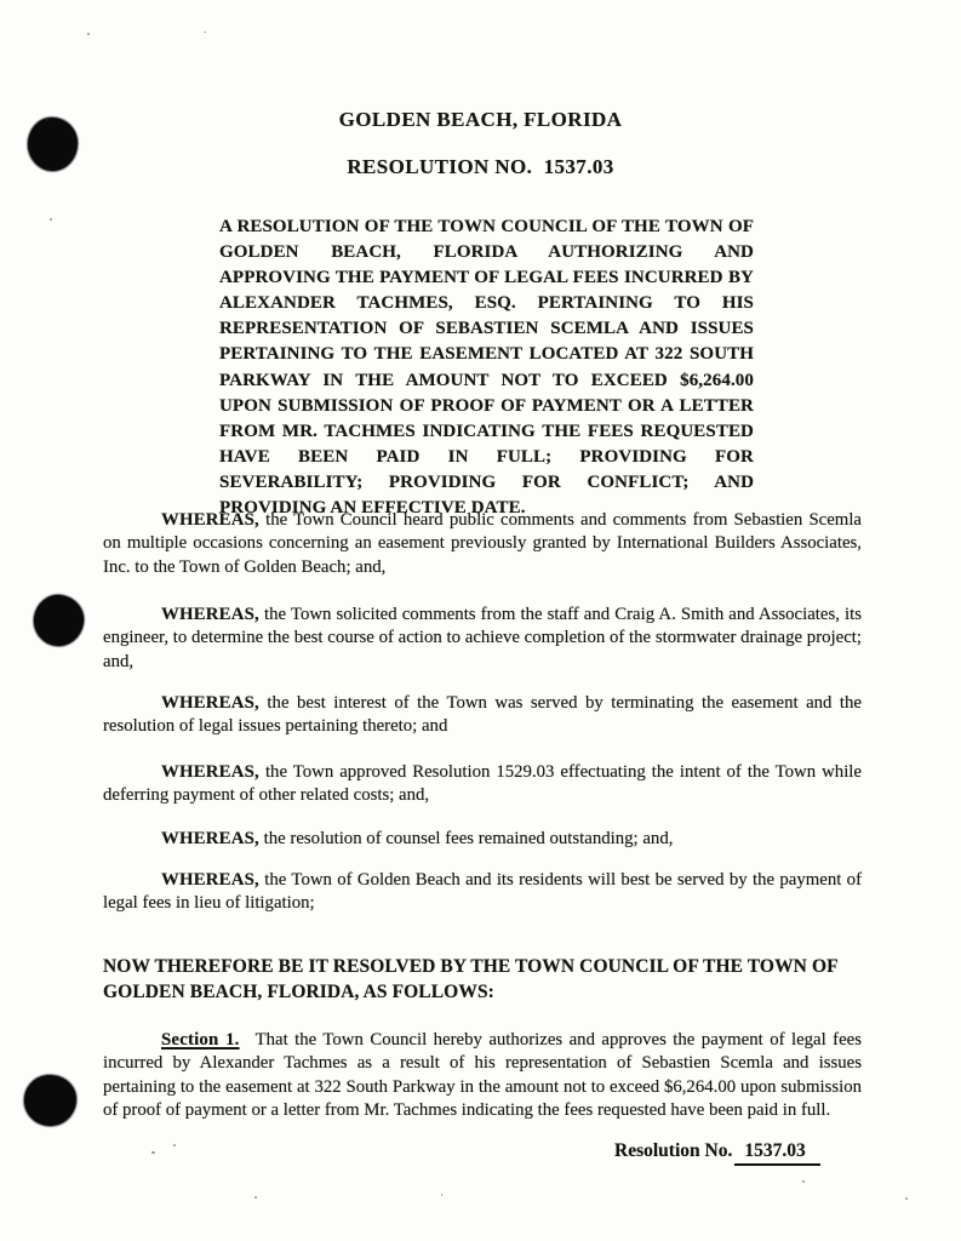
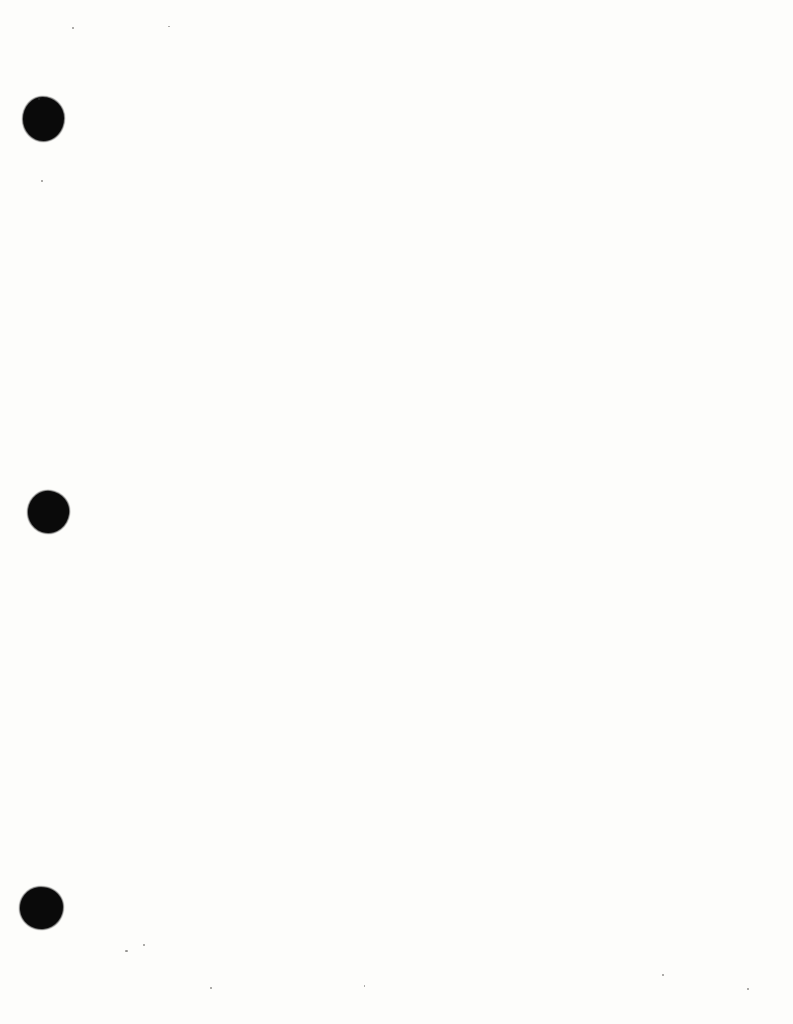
- GOLDEN BEACH, FLORIDA
- RESOLUTION NO. 1537.03
- A RESOLUTION OF THE TOWN COUNCIL OF THE TOWN OF GOLDEN BEACH, FLORIDA AUTHORIZING AND APPROVING THE PAYMENT OF LEGAL FEES INCURRED BY ALEXANDER TACHMES, ESQ. PERTAINING TO HIS REPRESENTATION OF SEBASTIEN SCEMLA AND ISSUES PERTAINING TO THE EASEMENT LOCATED AT 322 SOUTH PARKWAY IN THE AMOUNT NOT TO EXCEED $6,264.00 UPON SUBMISSION OF PROOF OF PAYMENT OR A LETTER FROM MR. TACHMES INDICATING THE FEES REQUESTED HAVE BEEN PAID IN FULL; PROVIDING FOR SEVERABILITY; PROVIDING FOR CONFLICT; AND PROVIDING AN EFFECTIVE DATE.
- WHEREAS, the Town Council heard public comments and comments from Sebastien Scemla on multiple occasions concerning an easement previously granted by International Builders Associates, Inc. to the Town of Golden Beach; and,
- WHEREAS, the Town solicited comments from the staff and Craig A. Smith and Associates, its engineer, to determine the best course of action to achieve completion of the stormwater drainage project; and,
- WHEREAS, the best interest of the Town was served by terminating the easement and the resolution of legal issues pertaining thereto; and
- WHEREAS, the Town approved Resolution 1529.03 effectuating the intent of the Town while deferring payment of other related costs; and,
- WHEREAS, the resolution of counsel fees remained outstanding; and,
- WHEREAS, the Town of Golden Beach and its residents will best be served by the payment of legal fees in lieu of litigation;
- NOW THEREFORE BE IT RESOLVED BY THE TOWN COUNCIL OF THE TOWN OF GOLDEN BEACH, FLORIDA, AS FOLLOWS:
- Section 1. That the Town Council hereby authorizes and approves the payment of legal fees incurred by Alexander Tachmes as a result of his representation of Sebastien Scemla and issues pertaining to the easement at 322 South Parkway in the amount not to exceed $6,264.00 upon submission of proof of payment or a letter from Mr. Tachmes indicating the fees requested have been paid in full.
- Resolution No. 1537.03
